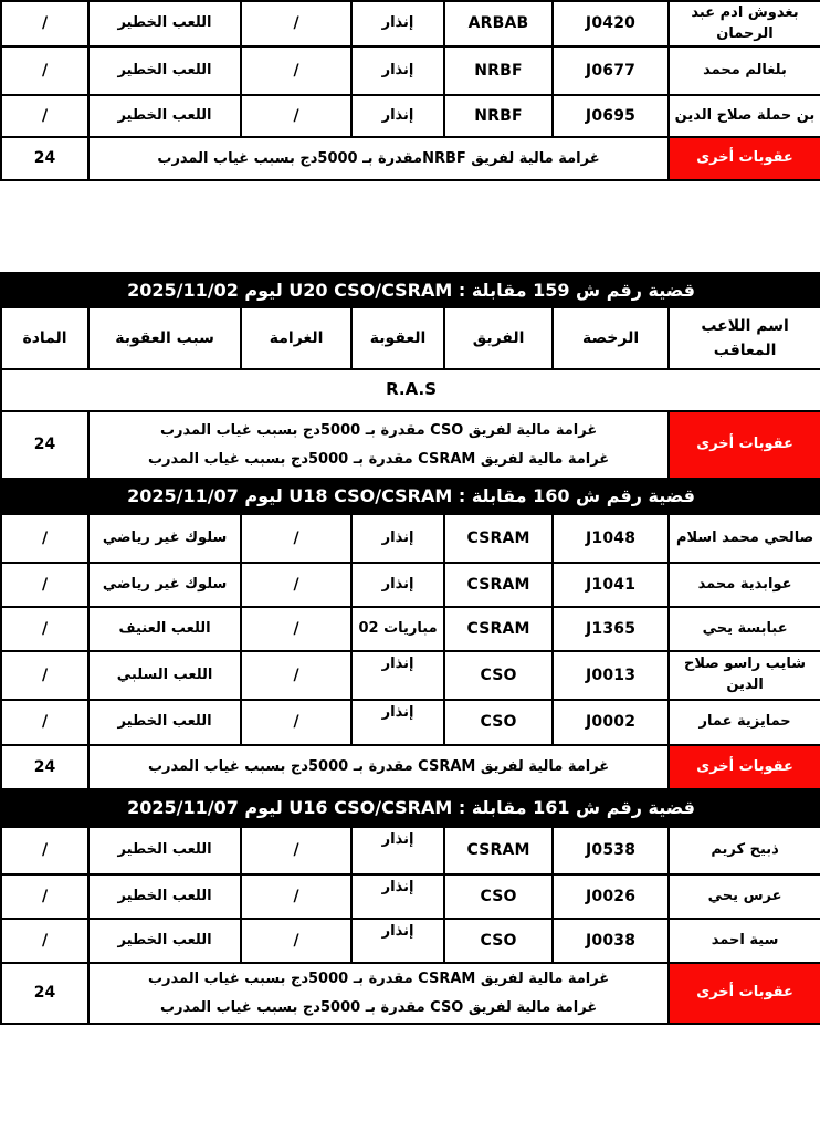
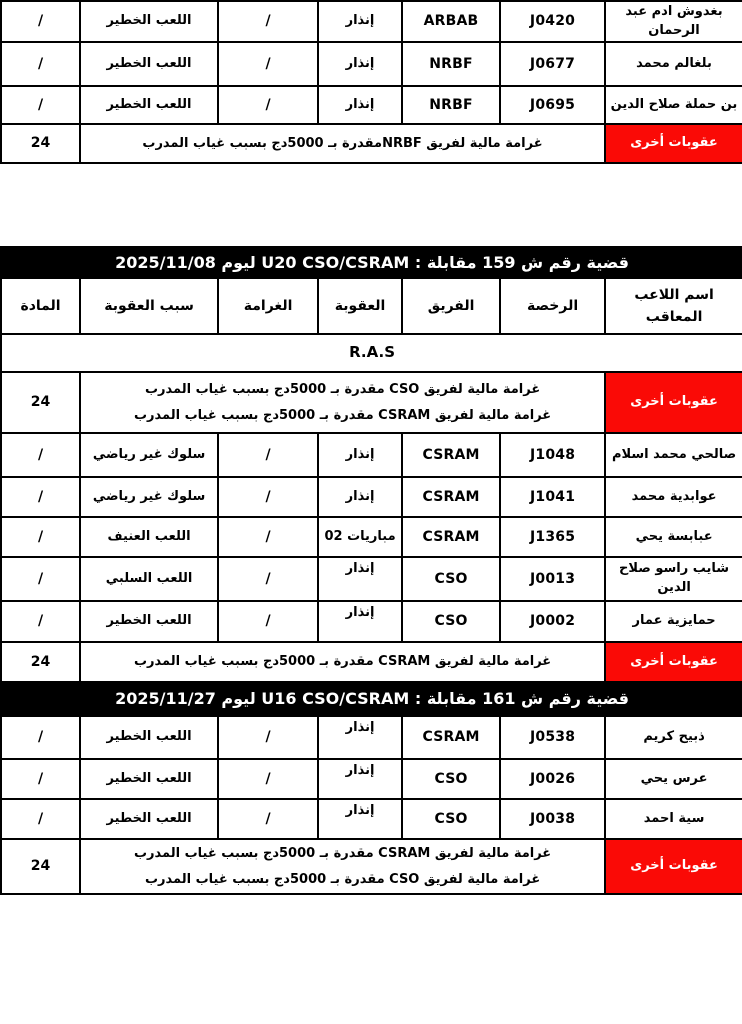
  بغدوش ادم عبد الرحمان	J0420	ARBAB	إنذار	/	اللعب الخطير	/
  بلغالم محمد	J0677	NRBF	إنذار	/	اللعب الخطير	/
  بن حملة صلاح الدين	J0695	NRBF	إنذار	/	اللعب الخطير	/
  عقوبات أخرى	غرامة مالية لفريق NRBFمقدرة بـ 5000دج بسبب غياب المدرب	24
- قضية رقم ش 159 مقابلة : U20 CSO/CSRAM ليوم 2025/11/02
+ قضية رقم ش 159 مقابلة : U20 CSO/CSRAM ليوم 2025/11/08
  اسم اللاعب المعاقب	الرخصة	الفريق	العقوبة	الغرامة	سبب العقوبة	المادة
  R.A.S
  عقوبات أخرى	غرامة مالية لفريق CSO مقدرة بـ 5000دج بسبب غياب المدربغرامة مالية لفريق CSRAM مقدرة بـ 5000دج بسبب غياب المدرب	24
- قضية رقم ش 160 مقابلة : U18 CSO/CSRAM ليوم 2025/11/07
  صالحي محمد اسلام	J1048	CSRAM	إنذار	/	سلوك غير رياضي	/
  عوابدية محمد	J1041	CSRAM	إنذار	/	سلوك غير رياضي	/
  عبابسة يحي	J1365	CSRAM	02 مباريات	/	اللعب العنيف	/
  شايب راسو صلاح الدين	J0013	CSO	إنذار	/	اللعب السلبي	/
  حمايزية عمار	J0002	CSO	إنذار	/	اللعب الخطير	/
  عقوبات أخرى	غرامة مالية لفريق CSRAM مقدرة بـ 5000دج بسبب غياب المدرب	24
- قضية رقم ش 161 مقابلة : U16 CSO/CSRAM ليوم 2025/11/07
+ قضية رقم ش 161 مقابلة : U16 CSO/CSRAM ليوم 2025/11/27
  ذبيح كريم	J0538	CSRAM	إنذار	/	اللعب الخطير	/
  عرس يحي	J0026	CSO	إنذار	/	اللعب الخطير	/
  سية احمد	J0038	CSO	إنذار	/	اللعب الخطير	/
  عقوبات أخرى	غرامة مالية لفريق CSRAM مقدرة بـ 5000دج بسبب غياب المدربغرامة مالية لفريق CSO مقدرة بـ 5000دج بسبب غياب المدرب	24
